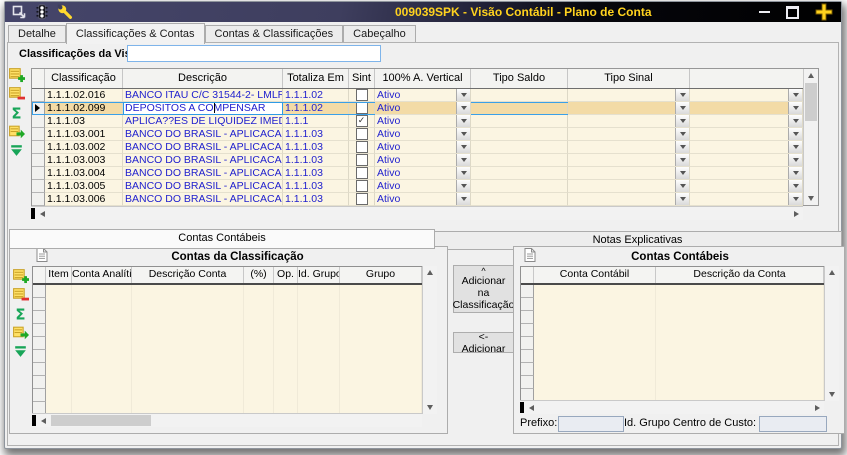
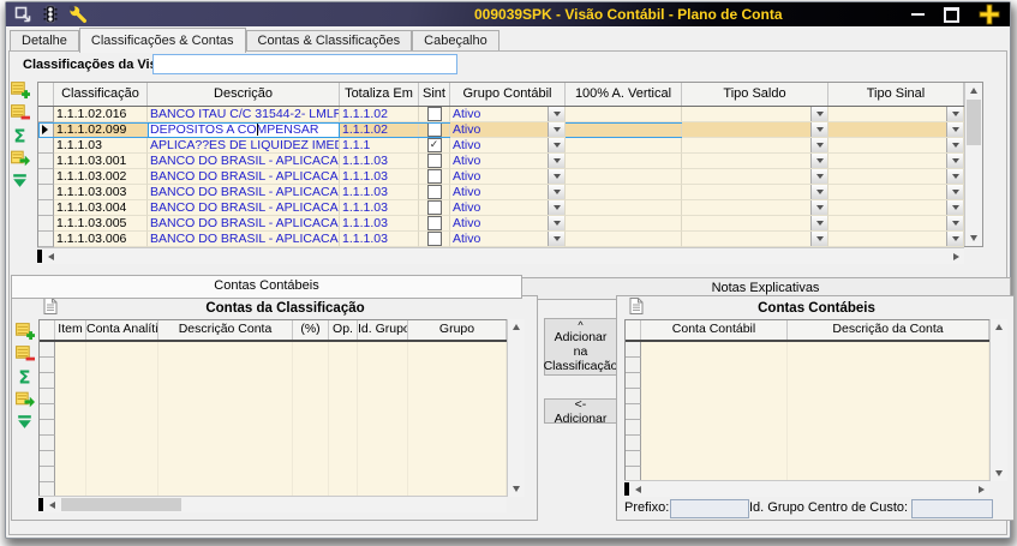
  009039SPK - Visão Contábil - Plano de Conta
  Detalhe
  Classificações & Contas
  Contas & Classificações
  Cabeçalho
  Classificações da Vi
  Classificação
  Descrição
  Totaliza Em
  Sint
+ Grupo Contábil
  100% A. Vertical
  Tipo Saldo
  Tipo Sinal
  1.1.1.02.016
  BANCO ITAU C/C 31544-2- LMLR
  1.1.1.02
  Ativo
  1.1.1.02.099
  DEPOSITOS A COMPENSAR
  1.1.1.02
  Ativo
  1.1.1.03
  APLICA??ES DE LIQUIDEZ IME
  1.1.1
  ✓
  Ativo
  1.1.1.03.001
  BANCO DO BRASIL - APLICACA
  1.1.1.03
  Ativo
  1.1.1.03.002
  BANCO DO BRASIL - APLICACA
  1.1.1.03
  Ativo
  1.1.1.03.003
  BANCO DO BRASIL - APLICACA
  1.1.1.03
  Ativo
  1.1.1.03.004
  BANCO DO BRASIL - APLICACA
  1.1.1.03
  Ativo
  1.1.1.03.005
  BANCO DO BRASIL - APLICACA
  1.1.1.03
  Ativo
  1.1.1.03.006
  BANCO DO BRASIL - APLICACA
  1.1.1.03
  Ativo
  Contas Contábeis
  Notas Explicativas
  Contas da Classificação
  Item
  Conta Analíti
  Descrição Conta
  (%)
  Op.
  Id. Grupo
  Grupo
  ^
  Adicionar na
  Classificação
  <- Adicionar
  Contas Contábeis
  Conta Contábil
  Descrição da Conta
  Prefixo:
  Id. Grupo Centro de Custo:
